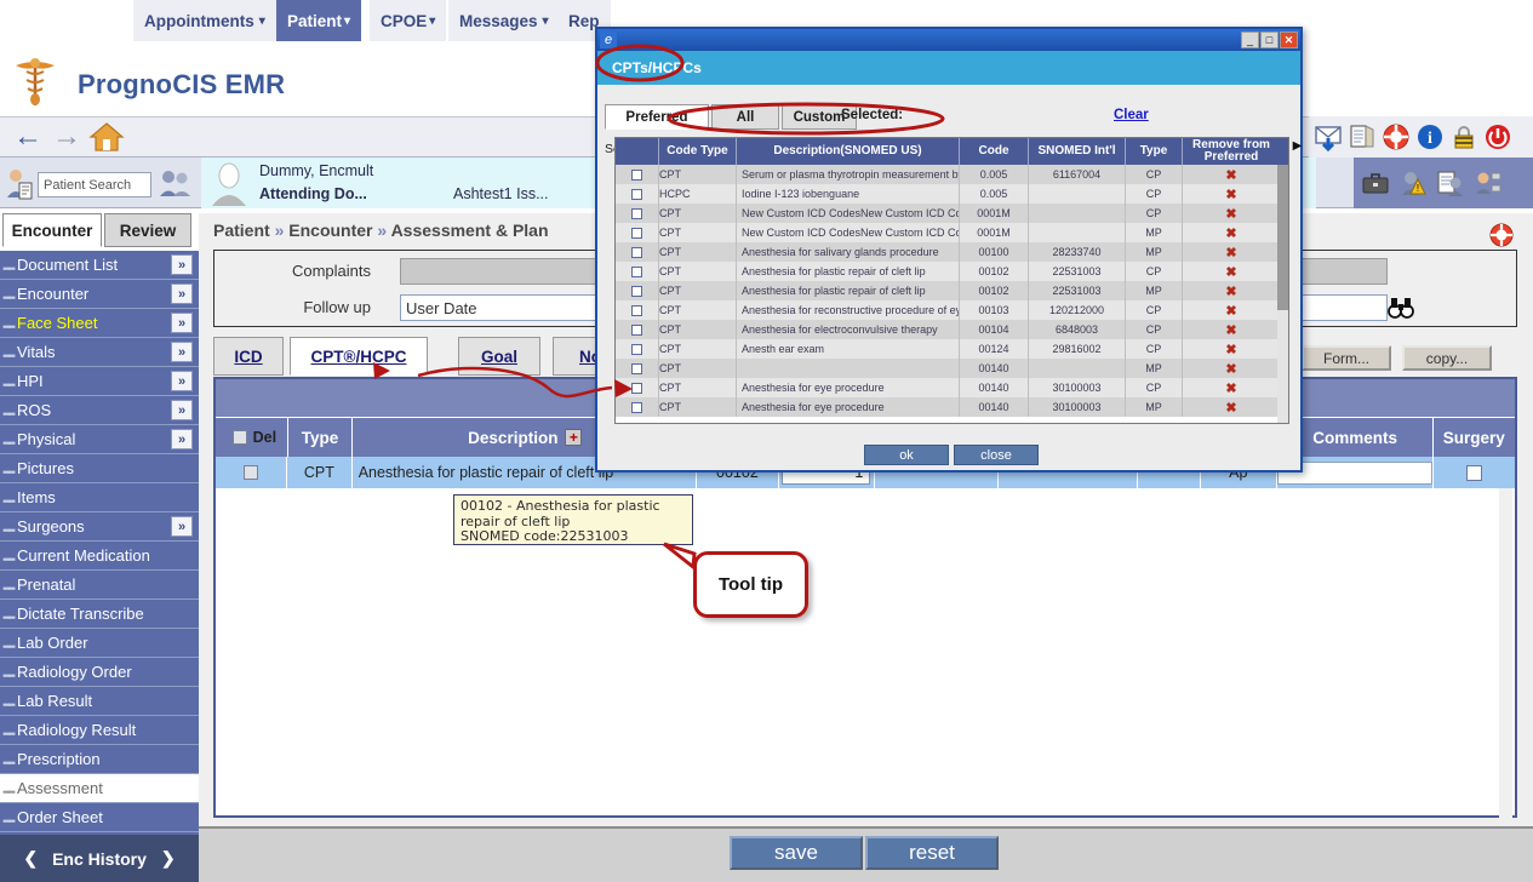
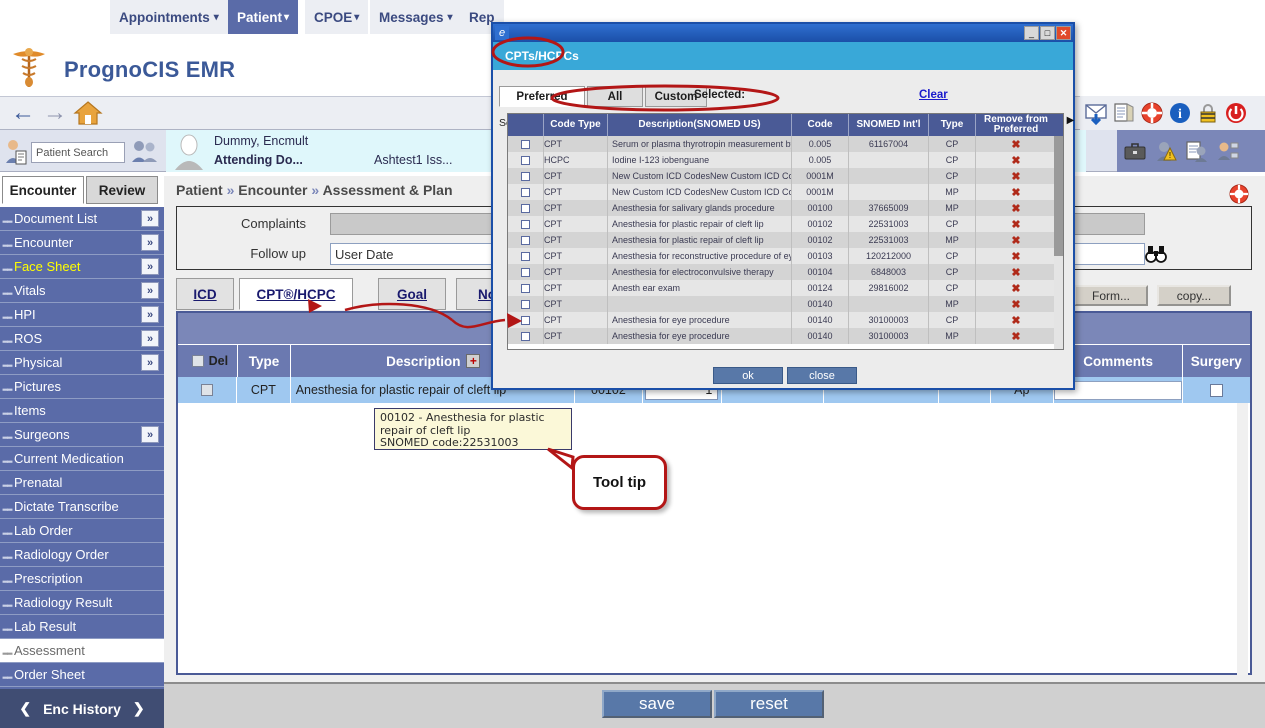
  PrognoCIS EMR
  ←
  →
  Appointments
  ▾
  Patient
  ▾
  CPOE
  ▾
  Messages
  ▾
  Rep
  i
  Patient Search
  Dummy, Encmult
  Attending Do...
  Ashtest1 Iss...
  !
  Encounter
  Review
  Document List
  »
  Encounter
  »
  Face Sheet
  »
  Vitals
  »
  HPI
  »
  ROS
  »
  Physical
  »
  Pictures
  Items
  Surgeons
  »
  Current Medication
  Prenatal
  Dictate Transcribe
  Lab Order
  Radiology Order
- Lab Result
+ Prescription
  Radiology Result
- Prescription
+ Lab Result
  Assessment
  Order Sheet
  ❮
  Enc History
  ❯
  Patient » Encounter » Assessment & Plan
  Complaints
  Follow up
  User Date
  ICD
  CPT®/HCPC
  Goal
  Form...
  copy...
  Del
  Type
  Description
  +
  Comments
  Surgery
  CPT
  Anesthesia for plastic repair of cleft lip
  00102
  1
  Ap
  save
  reset
  e
  _
  □
  ✕
  CPTs/HCPCs
  Prefered
  All
  Custom
  Selected:
  Clear
  ok
  close
  Code Type
  Description(SNOMED US)
  Code
  SNOMED Int'l
  Type
  Remove from Preferred
  CPT
  Serum or plasma thyrotropin measurement b
  0.005
  61167004
  CP
  ✖
  HCPC
  Iodine I-123 iobenguane
  0.005
  CP
  ✖
  CPT
  New Custom ICD CodesNew Custom ICD Co
  0001M
  CP
  ✖
  CPT
  New Custom ICD CodesNew Custom ICD Co
  0001M
  MP
  ✖
  CPT
  Anesthesia for salivary glands procedure
  00100
- 28233740
+ 37665009
  MP
  ✖
  CPT
  Anesthesia for plastic repair of cleft lip
  00102
  22531003
  CP
  ✖
  CPT
  Anesthesia for plastic repair of cleft lip
  00102
  22531003
  MP
  ✖
  CPT
  Anesthesia for reconstructive procedure of ey
  00103
  120212000
  CP
  ✖
  CPT
  Anesthesia for electroconvulsive therapy
  00104
  6848003
  CP
  ✖
  CPT
  Anesth ear exam
  00124
  29816002
  CP
  ✖
  CPT
  00140
  MP
  ✖
  CPT
  Anesthesia for eye procedure
  00140
  30100003
  CP
  ✖
  CPT
  Anesthesia for eye procedure
  00140
  30100003
  MP
  ✖
  00102 - Anesthesia for plastic
  repair of cleft lip
  SNOMED code:22531003
  Tool tip
